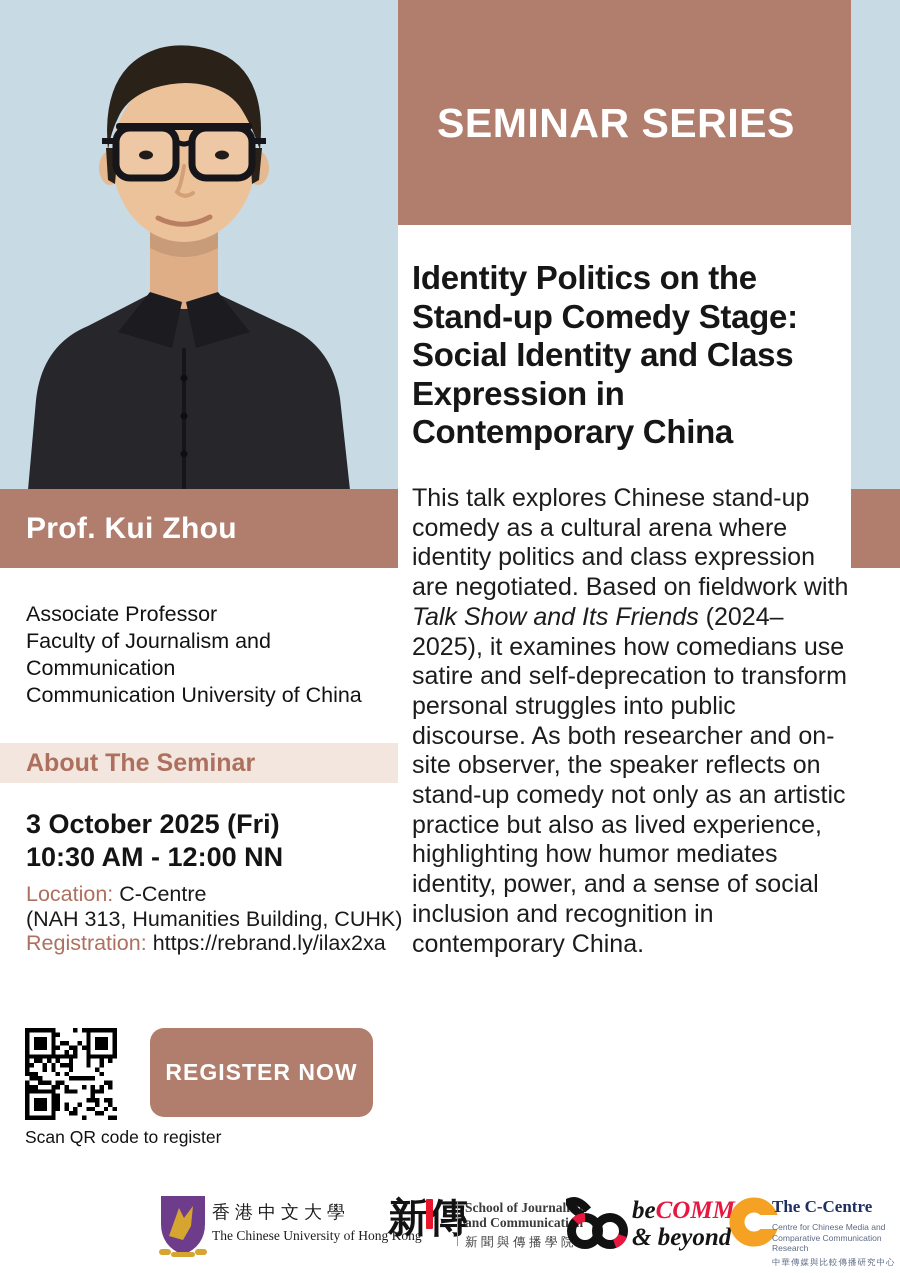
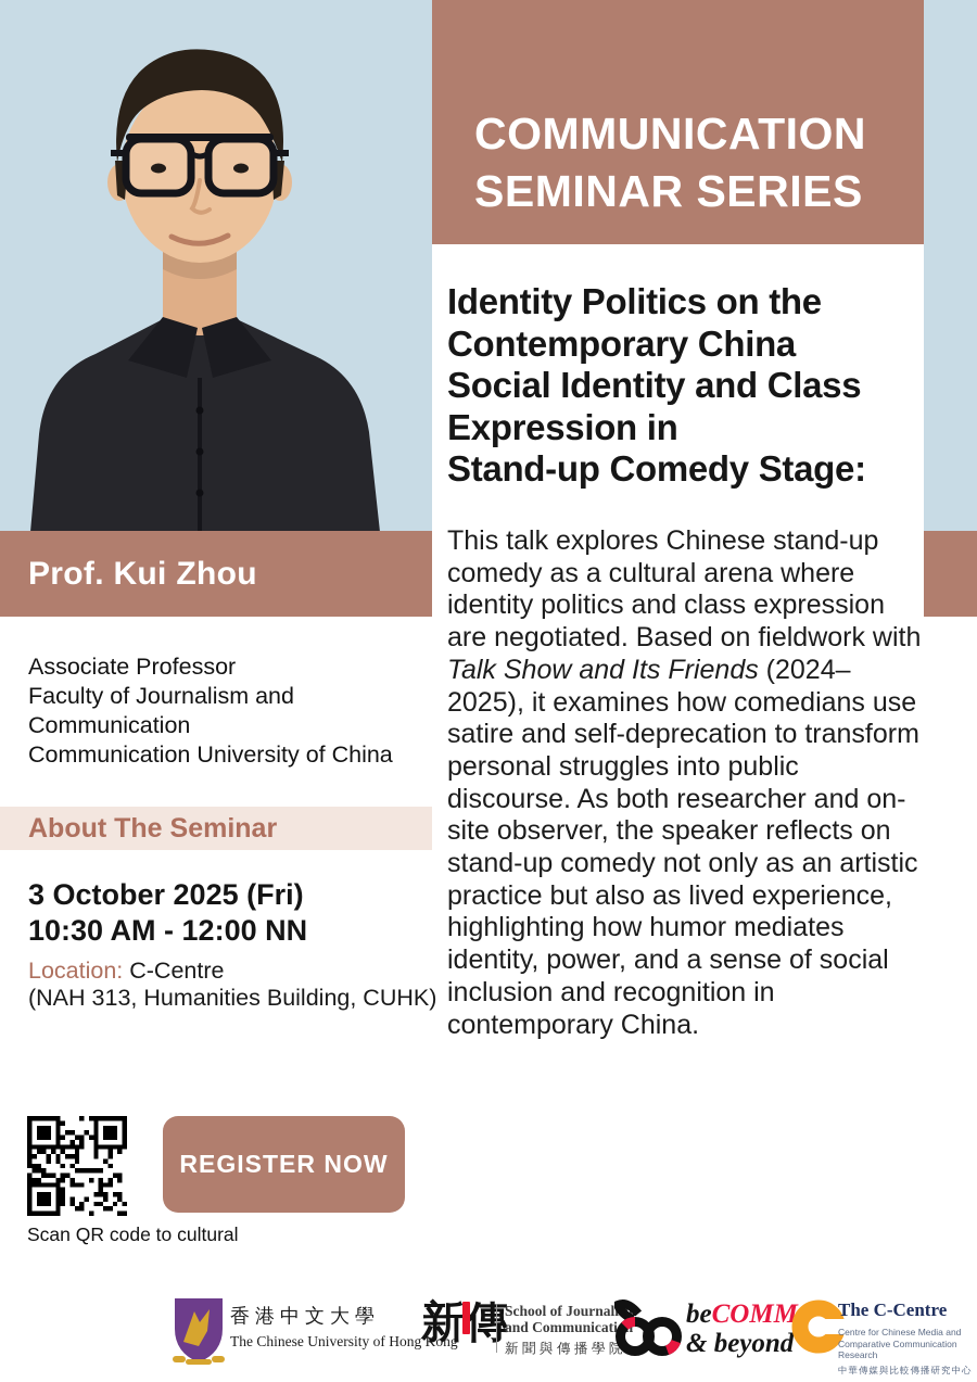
+ COMMUNICATION
  SEMINAR SERIES
  Identity Politics on the
- Stand-up Comedy Stage:
+ Contemporary China
  Social Identity and Class
  Expression in
- Contemporary China
+ Stand-up Comedy Stage:
  This talk explores Chinese stand-up comedy as a cultural arena where identity politics and class expression are negotiated. Based on fieldwork with Talk Show and Its Friends (2024–2025), it examines how comedians use satire and self-deprecation to transform personal struggles into public discourse. As both researcher and on-site observer, the speaker reflects on stand-up comedy not only as an artistic practice but also as lived experience, highlighting how humor mediates identity, power, and a sense of social inclusion and recognition in contemporary China.
  Prof. Kui Zhou
  Associate Professor
  Faculty of Journalism and Communication
  Communication University of China
  About The Seminar
  3 October 2025 (Fri)
  10:30 AM - 12:00 NN
  Location: C-Centre
  (NAH 313, Humanities Building, CUHK)
- Registration: https://rebrand.ly/ilax2xa
  REGISTER NOW
- Scan QR code to register
+ Scan QR code to cultural
  香港中文大學
  The Chinese University of Hong Kong
  新傳
  School of Journal
  and Communicati
  新聞與傳播學院
  beCOMM
  & beyond
  The C-Centre
  Centre for Chinese Media and
  Comparative Communication Research
  中華傳媒與比較傳播研究中心
